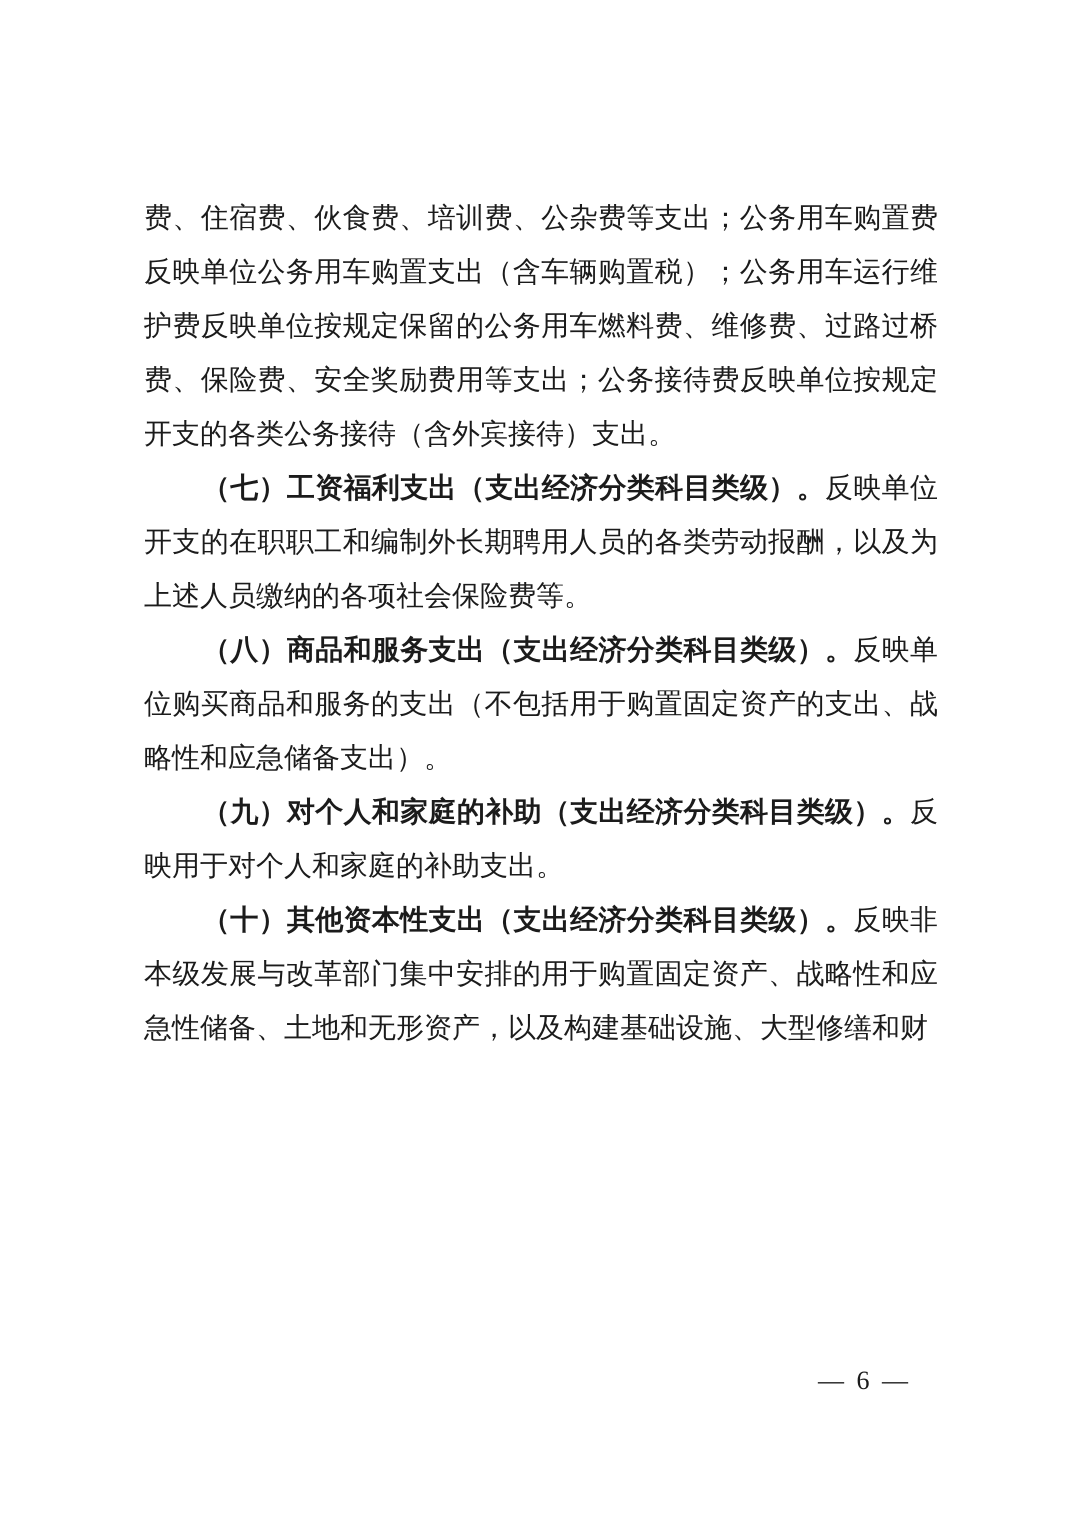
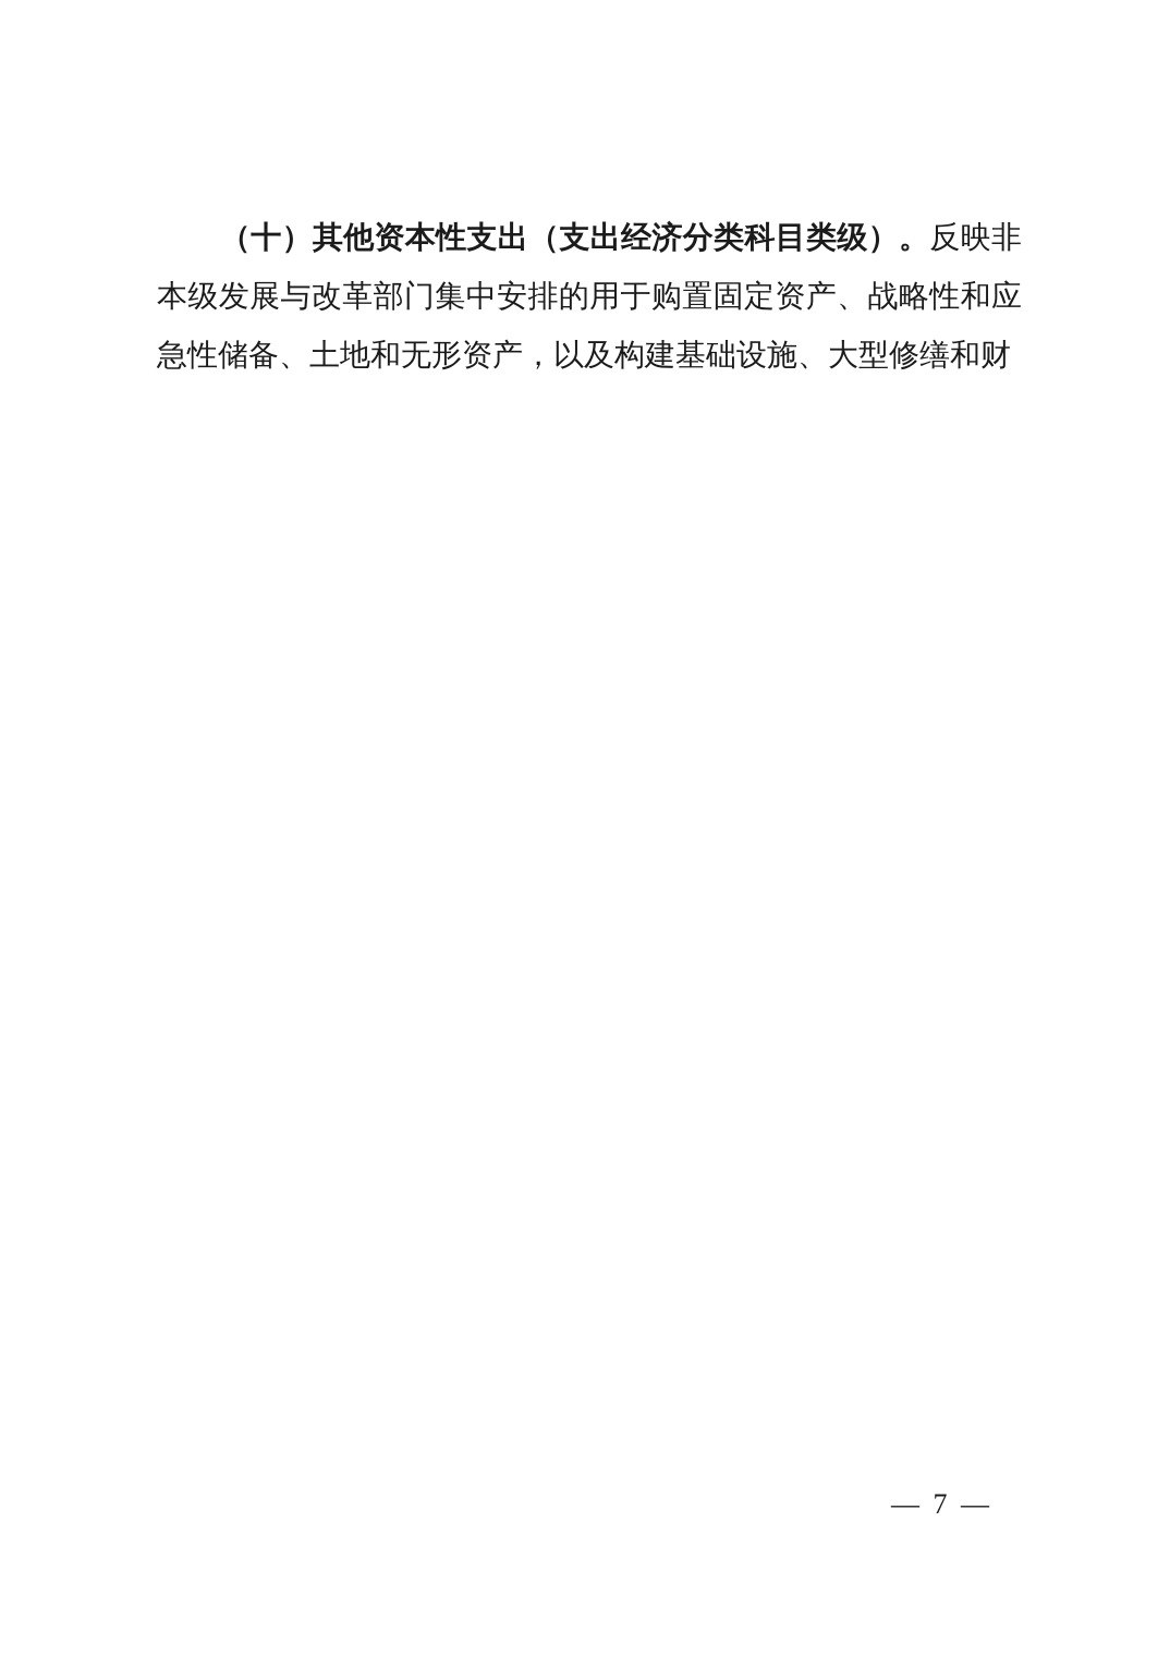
- 费、住宿费、伙食费、培训费、公杂费等支出；公务用车购置费反映单位公务用车购置支出（含车辆购置税）；公务用车运行维护费反映单位按规定保留的公务用车燃料费、维修费、过路过桥费、保险费、安全奖励费用等支出；公务接待费反映单位按规定开支的各类公务接待（含外宾接待）支出。
- （七）工资福利支出（支出经济分类科目类级）。反映单位开支的在职职工和编制外长期聘用人员的各类劳动报酬，以及为上述人员缴纳的各项社会保险费等。
- （八）商品和服务支出（支出经济分类科目类级）。反映单位购买商品和服务的支出（不包括用于购置固定资产的支出、战略性和应急储备支出）。
- （九）对个人和家庭的补助（支出经济分类科目类级）。反映用于对个人和家庭的补助支出。
  （十）其他资本性支出（支出经济分类科目类级）。反映非本级发展与改革部门集中安排的用于购置固定资产、战略性和应急性储备、土地和无形资产，以及构建基础设施、大型修缮和财
- — 6 —
+ — 7 —
